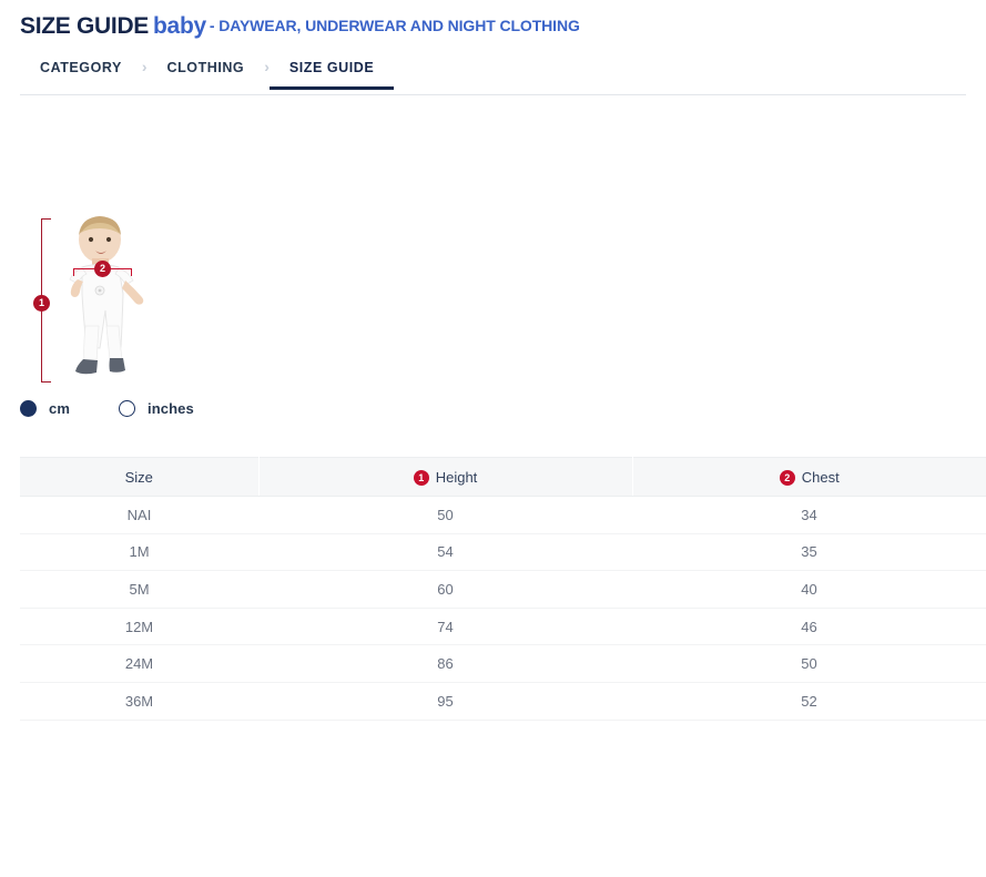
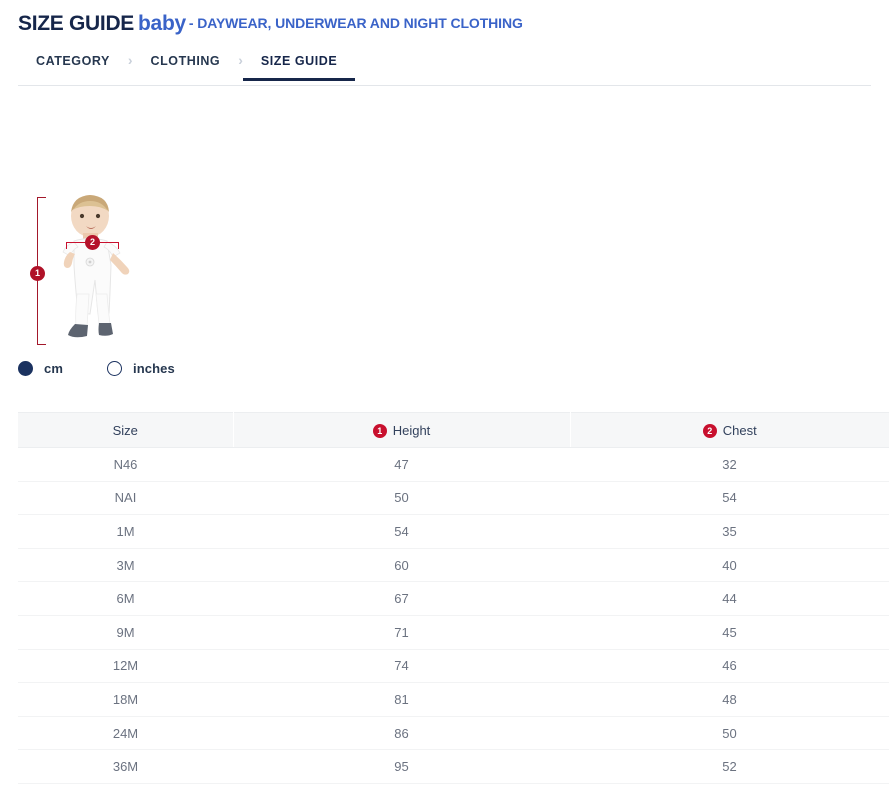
  SIZE GUIDE baby - DAYWEAR, UNDERWEAR AND NIGHT CLOTHING
  CATEGORY
  ›
  CLOTHING
  ›
  SIZE GUIDE
  1
  2
  cm
  inches
  Size	1 Height	2 Chest
+ N46	47	32
- NAI	50	34
+ NAI	50	54
  1M	54	35
- 5M	60	40
+ 3M	60	40
+ 6M	67	44
+ 9M	71	45
  12M	74	46
+ 18M	81	48
  24M	86	50
  36M	95	52
